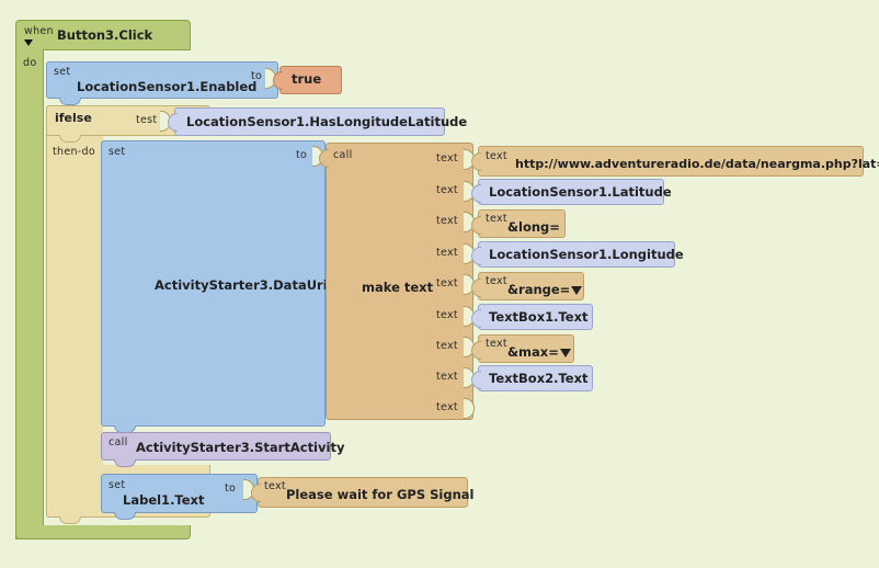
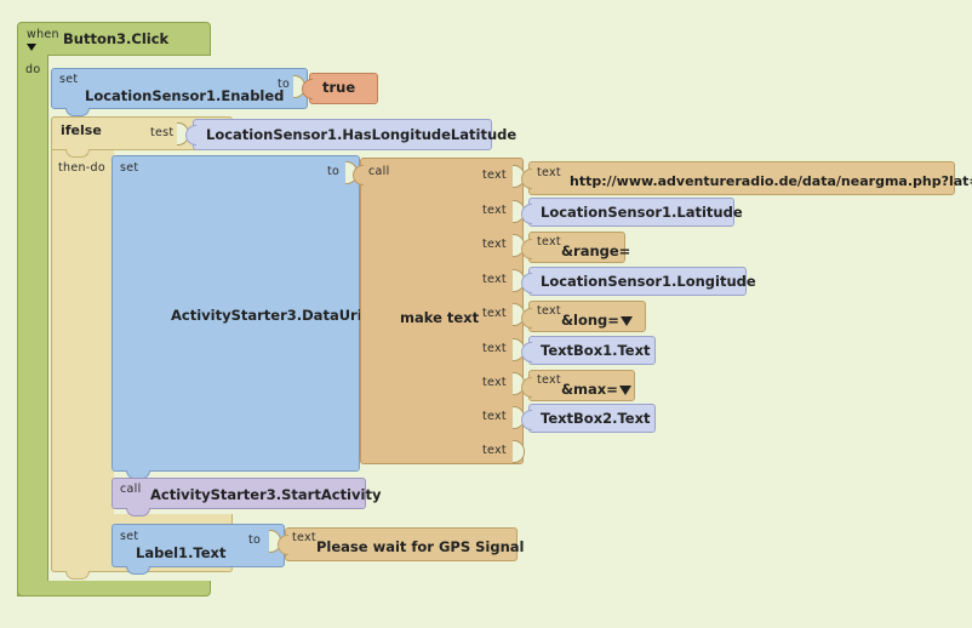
  when
  Button3.Click
  do
  set
  LocationSensor1.Enabled
  to
  true
  ifelse
  test
  LocationSensor1.HasLongitudeLatitude
  then-do
  set
  ActivityStarter3.DataUr
  to
  call
  make text
  text
  text
  text
  text
  text
  text
  text
  text
  text
  text
  http://www.adventureradio.de/data/neargma.php?lat
  LocationSensor1.Latitude
  text
- &long=
+ &range=
  LocationSensor1.Longitude
  text
- &range=
+ &long=
  TextBox1.Text
  text
  &max=
  TextBox2.Text
  call
  ActivityStarter3.StartActivity
  set
  Label1.Text
  to
  text
  Please wait for GPS Signal
